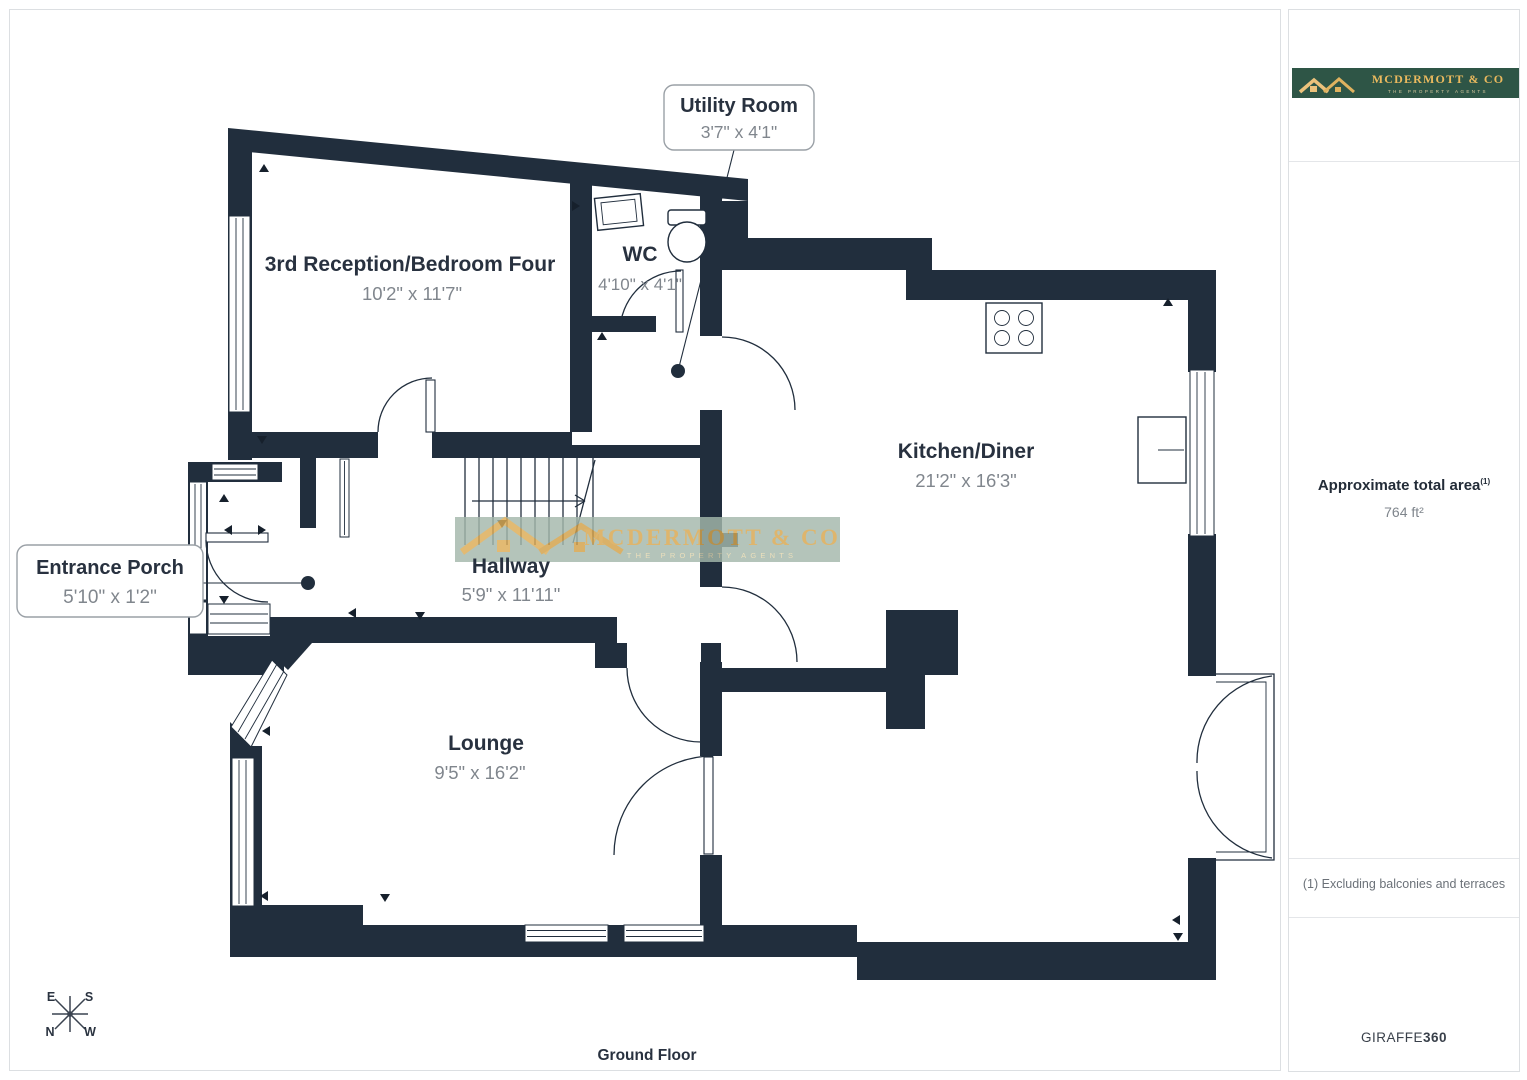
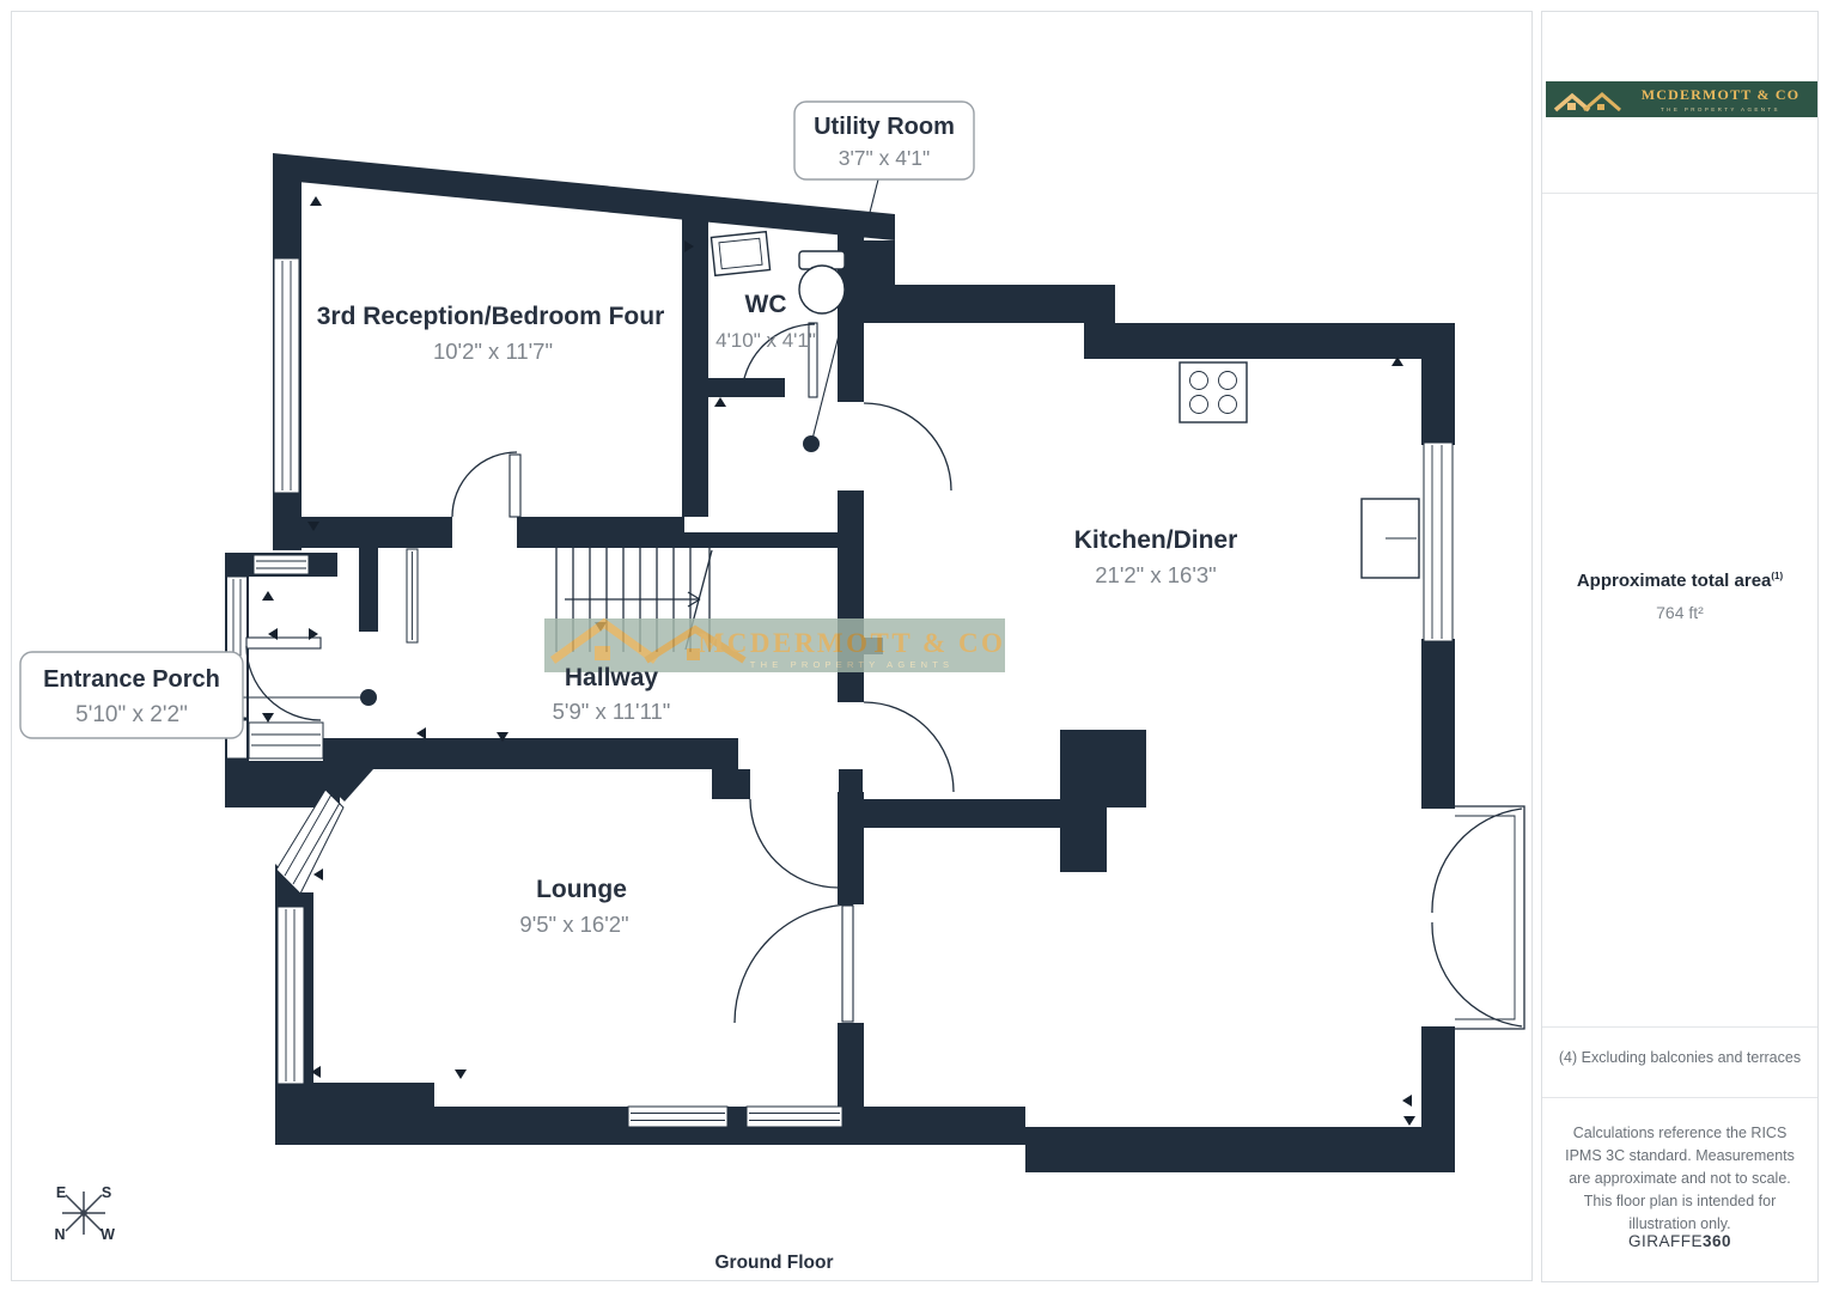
  MCDERMOTT & CO
  THE PROPERTY AGENTS
  3rd Reception/Bedroom Four
  10'2" x 11'7"
  WC
  4'10" x 4'1"
  Kitchen/Diner
  21'2" x 16'3"
  Hallway
  5'9" x 11'11"
  Lounge
  9'5" x 16'2"
  Utility Room
  3'7" x 4'1"
  Entrance Porch
- 5'10" x 1'2"
+ 5'10" x 2'2"
  E
  S
  N
  W
  Ground Floor
  MCDERMOTT & CO
  Approximate total area(1)
  764 ft²
- (1) Excluding balconies and terraces
+ (4) Excluding balconies and terraces
+ Calculations reference the RICS IPMS 3C standard. Measurements are approximate and not to scale. This floor plan is intended for illustration only.
  GIRAFFE360
